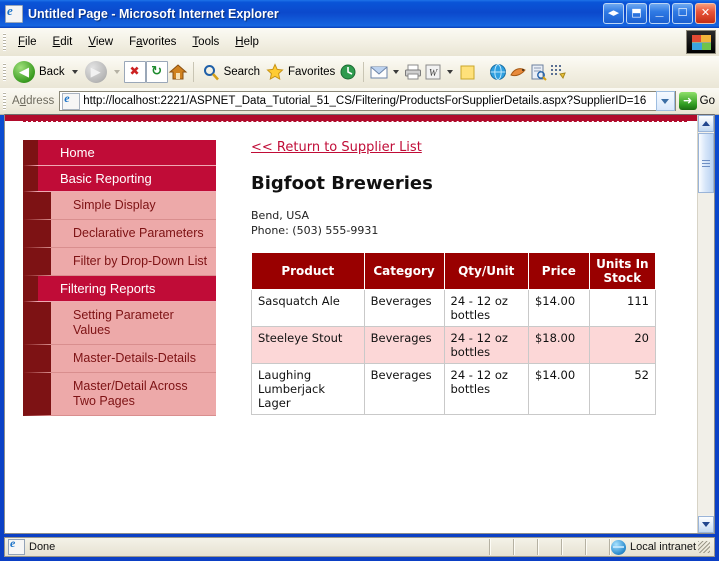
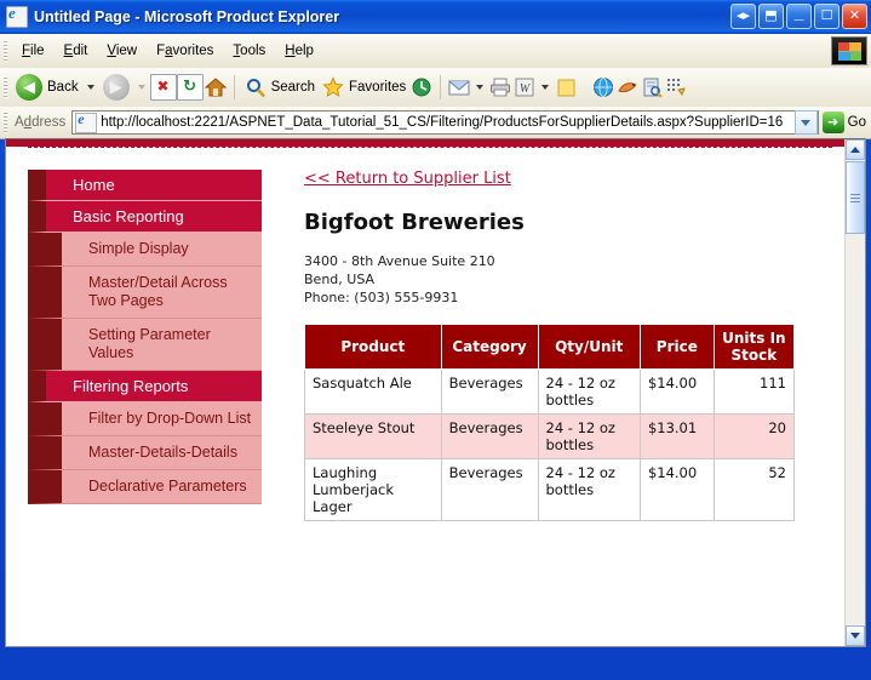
- Untitled Page - Microsoft Internet Explorer
+ Untitled Page - Microsoft Product Explorer
  ◂▸
  ⬒
  _
  ☐
  ✕
  File
  Edit
  View
  Favorites
  Tools
  Help
  ◀
  Back
  ▶
  ✖
  ↻
  Search
  Favorites
  W
  Address
  http://localhost:2221/ASPNET_Data_Tutorial_51_CS/Filtering/ProductsForSupplierDetails.aspx?SupplierID=16
  ➜
  Go
  Home
  Basic Reporting
  Simple Display
- Declarative Parameters
+ Master/Detail Across Two Pages
- Filter by Drop-Down List
+ Setting Parameter Values
  Filtering Reports
- Setting Parameter Values
+ Filter by Drop-Down List
  Master-Details-Details
- Master/Detail Across Two Pages
+ Declarative Parameters
  << Return to Supplier List
  Bigfoot Breweries
+ 3400 - 8th Avenue Suite 210
  Bend, USA
  Phone: (503) 555-9931
  Product	Category	Qty/Unit	Price	Units In Stock
  Sasquatch Ale	Beverages	24 - 12 oz bottles	$14.00	111
- Steeleye Stout	Beverages	24 - 12 oz bottles	$18.00	20
+ Steeleye Stout	Beverages	24 - 12 oz bottles	$13.01	20
  Laughing Lumberjack Lager	Beverages	24 - 12 oz bottles	$14.00	52
- Done
- Local intranet
